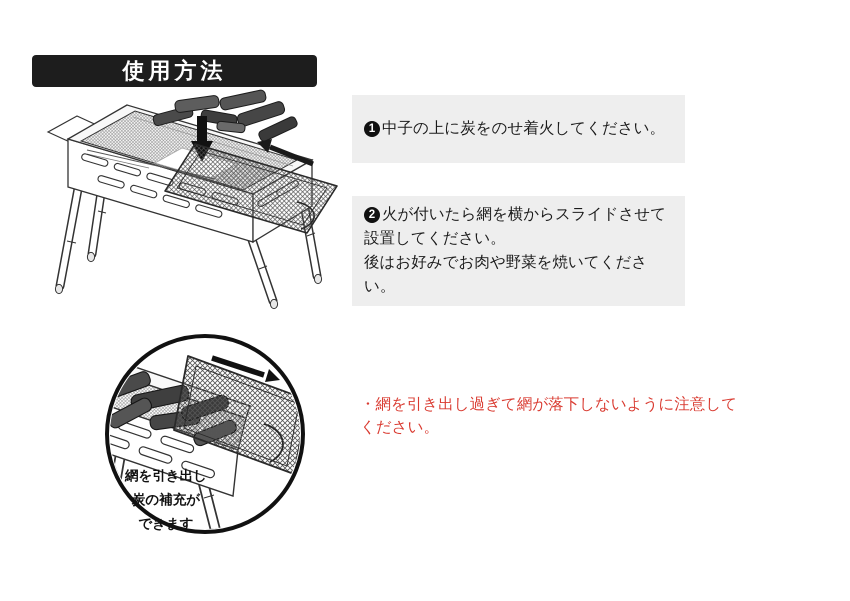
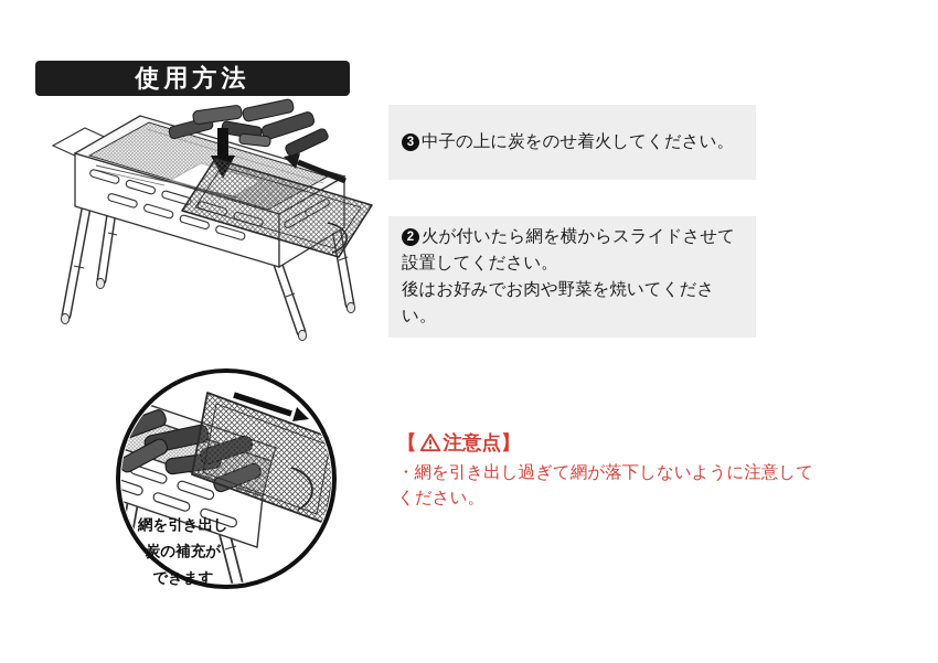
  使用方法
- 1 中子の上に炭をのせ着火してください。
+ 3 中子の上に炭をのせ着火してください。
  2 火が付いたら網を横からスライドさせて
  設置してください。
  後はお好みでお肉や野菜を焼いてください。
  網を引き出し
  炭の補充が
  できます
+ 【
+ 注意点】
  ・網を引き出し過ぎて網が落下しないように注意して
  ください。
